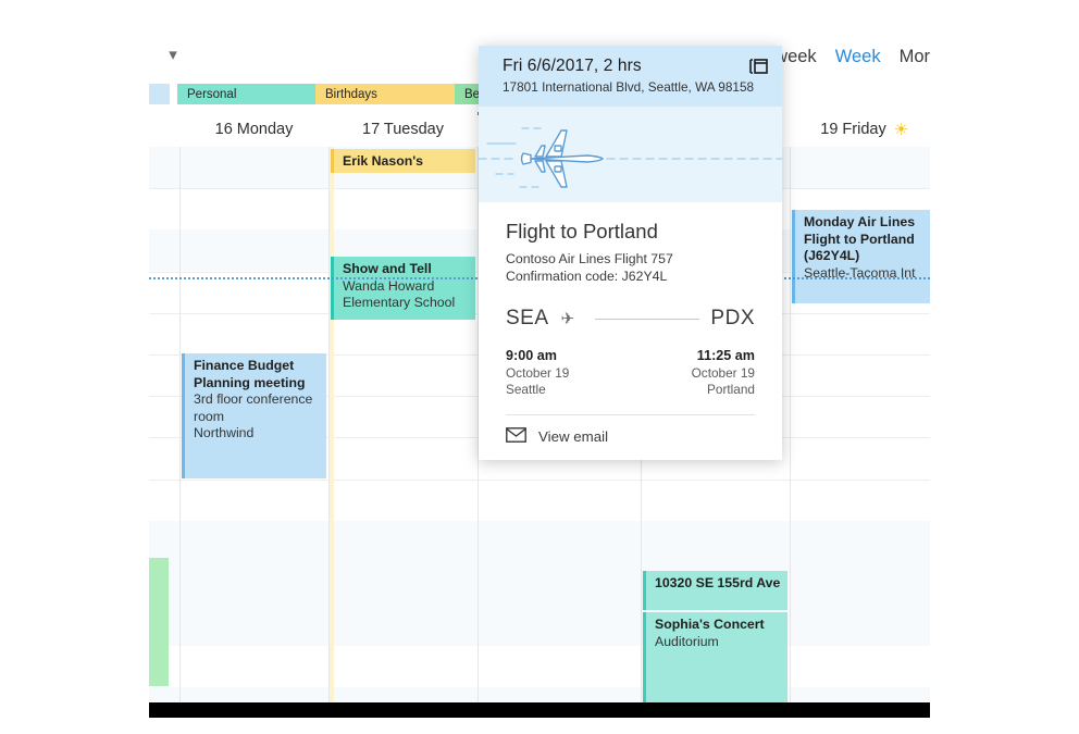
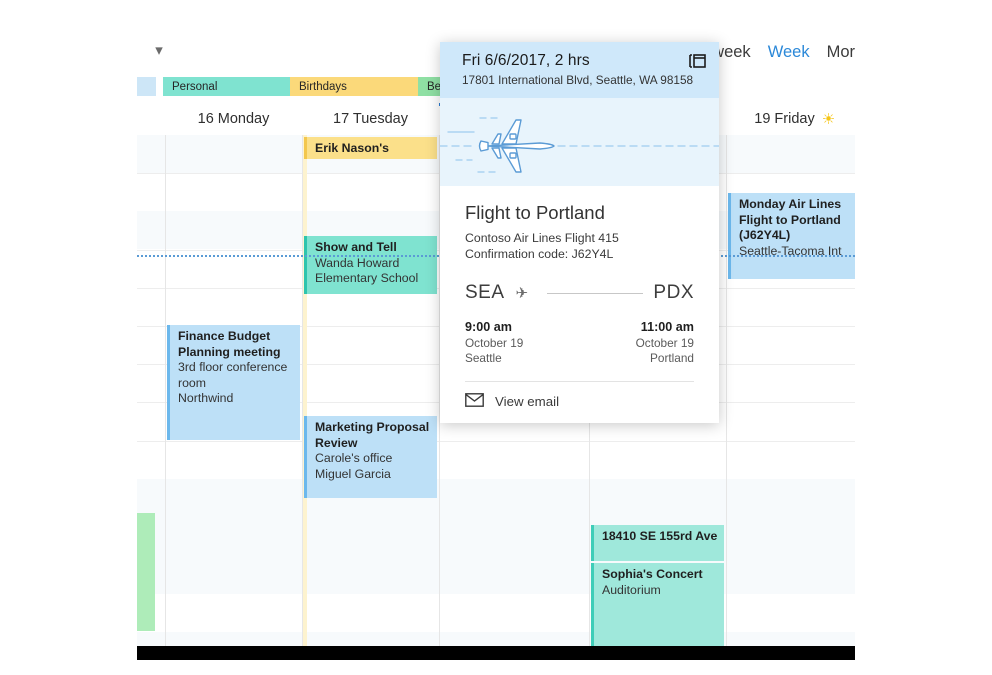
  ▾
  Week
  Mor
  Personal
  Birthdays
  16 Monday
  17 Tuesday
  19 Friday
  ☀
  Show and Tell
  Wanda Howard
  Elementary School
  Finance Budget Planning meeting
  3rd floor conference room
  Northwind
+ Marketing Proposal Review
+ Carole's office
+ Miguel Garcia
  Monday Air Lines Flight to Portland (J62Y4L)
  Seattle-Tacoma Int
- 10320 SE 155rd Ave
+ 18410 SE 155rd Ave
  Sophia's Concert
  Auditorium
  Fri 6/6/2017, 2 hrs
  17801 International Blvd, Seattle, WA 98158
  Flight to Portland
- Contoso Air Lines Flight 757
+ Contoso Air Lines Flight 415
  Confirmation code: J62Y4L
  SEA
  ✈
  PDX
  9:00 am
  October 19
  Seattle
- 11:25 am
+ 11:00 am
  October 19
  Portland
  View email
